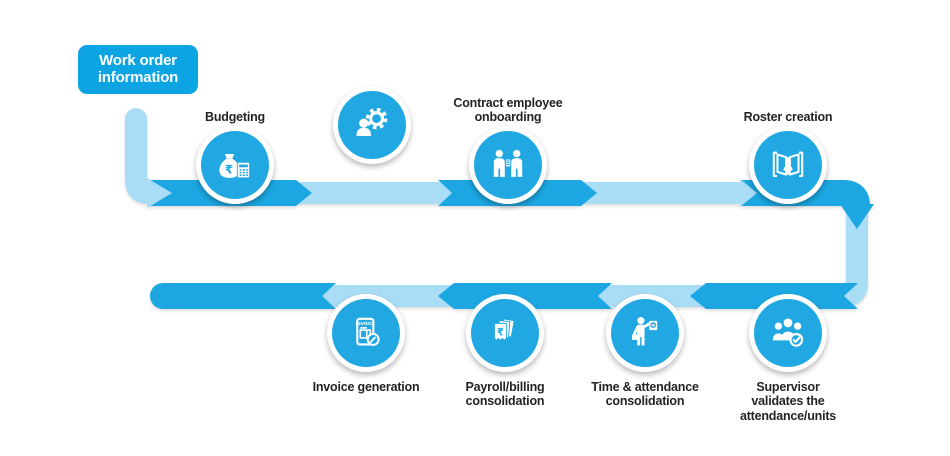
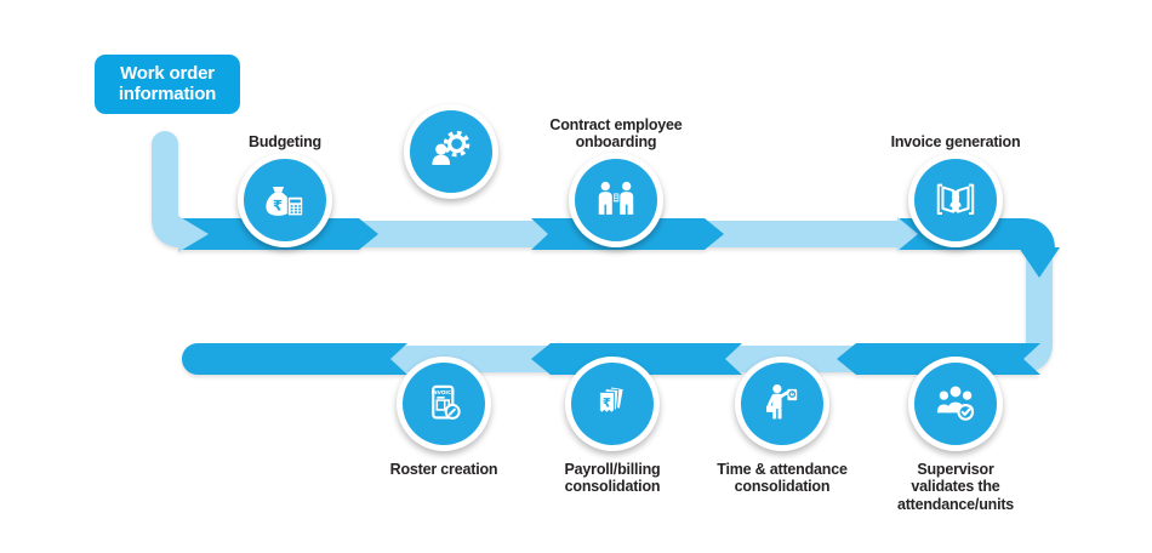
  Work order
  information
  Budgeting
  ₹
  Contract employee
  onboarding
- Roster creation
+ Invoice generation
  Supervisor
  validates the
  attendance/units
  Time & attendance
  consolidation
  ₹
  Payroll/billing
  consolidation
- Invoice generation
+ Roster creation
